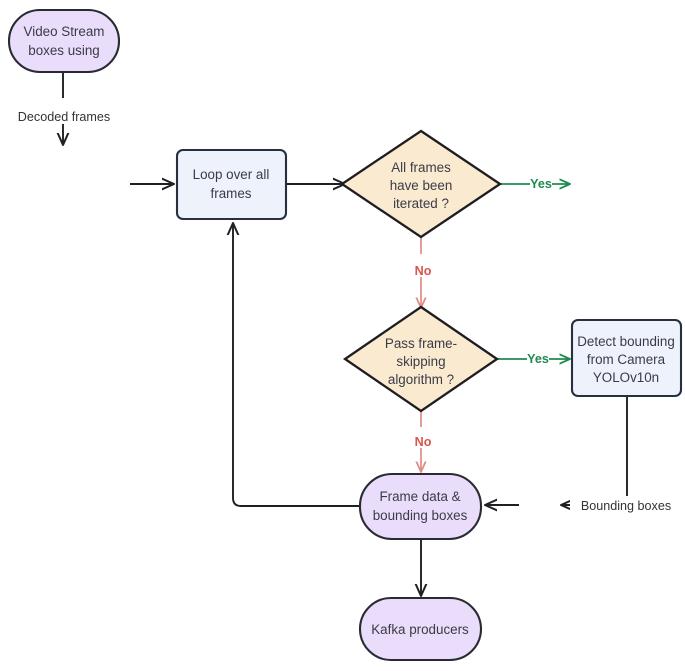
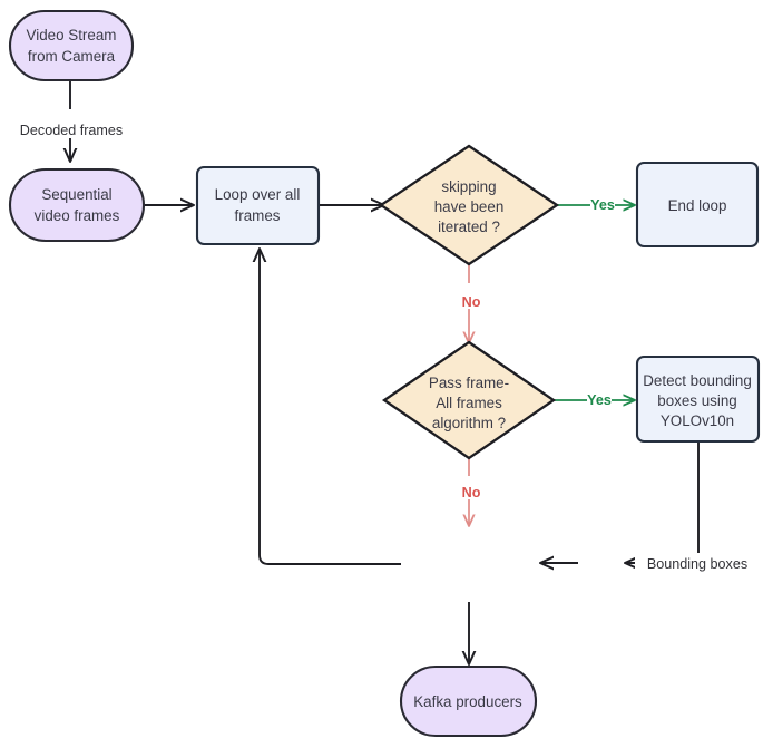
  Video Stream
- boxes using
+ from Camera
  Decoded frames
+ Sequential
+ video frames
  Loop over all
  frames
- All frames
+ skipping
  have been
  iterated ?
  Yes
+ End loop
  No
  Pass frame-
- skipping
+ All frames
  algorithm ?
  Yes
  Detect bounding
- from Camera
+ boxes using
  YOLOv10n
  No
  Bounding boxes
- Frame data &
- bounding boxes
  Kafka producers
